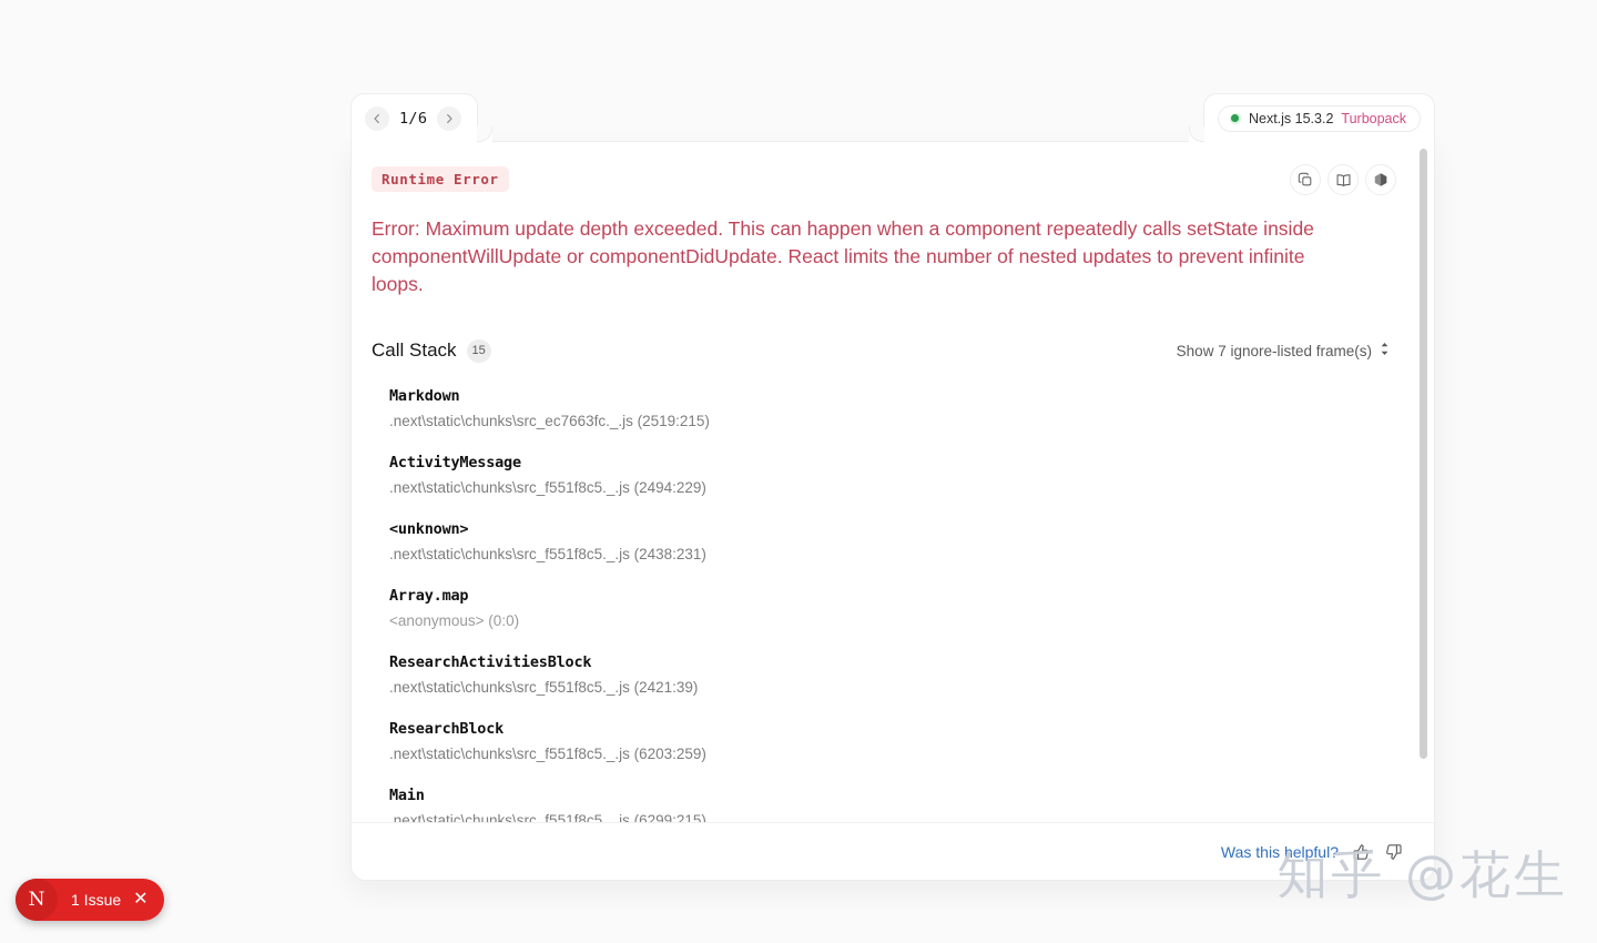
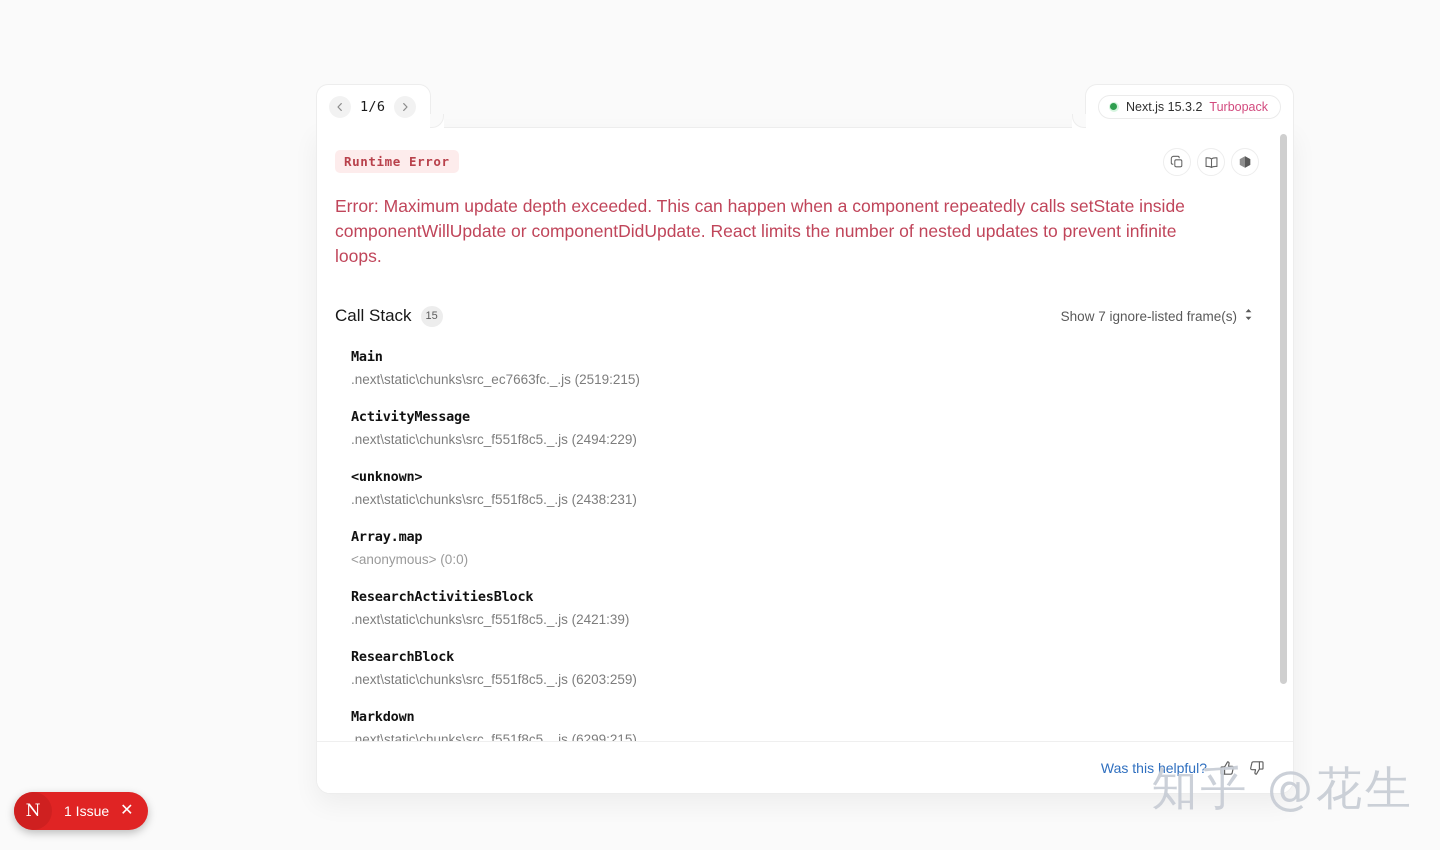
  1/6
  Next.js 15.3.2
  Turbopack
  Runtime Error
  Error: Maximum update depth exceeded. This can happen when a component repeatedly calls setState inside componentWillUpdate or componentDidUpdate. React limits the number of nested updates to prevent infinite loops.
  Call Stack
  15
  Show 7 ignore-listed frame(s)
- Markdown
+ Main
  .next\static\chunks\src_ec7663fc._.js (2519:215)
  ActivityMessage
  .next\static\chunks\src_f551f8c5._.js (2494:229)
  <unknown>
  .next\static\chunks\src_f551f8c5._.js (2438:231)
  Array.map
  <anonymous> (0:0)
  ResearchActivitiesBlock
  .next\static\chunks\src_f551f8c5._.js (2421:39)
  ResearchBlock
  .next\static\chunks\src_f551f8c5._.js (6203:259)
- Main
+ Markdown
  .next\static\chunks\src_f551f8c5._.js (6299:215)
  Was this helpful?
  N
  1 Issue
  ✕
  知乎 @花生
